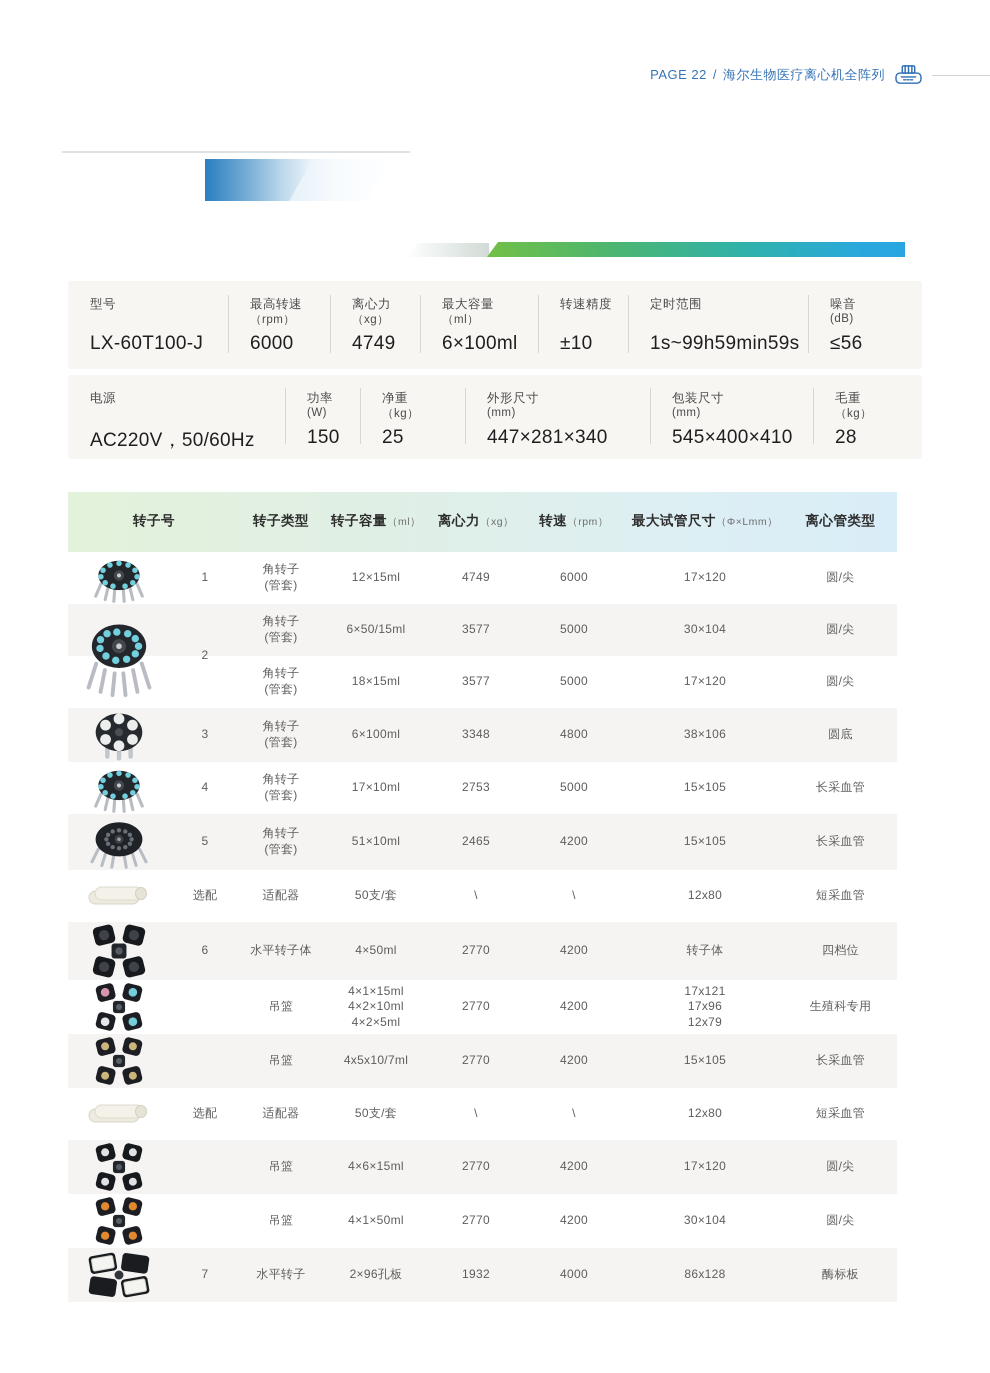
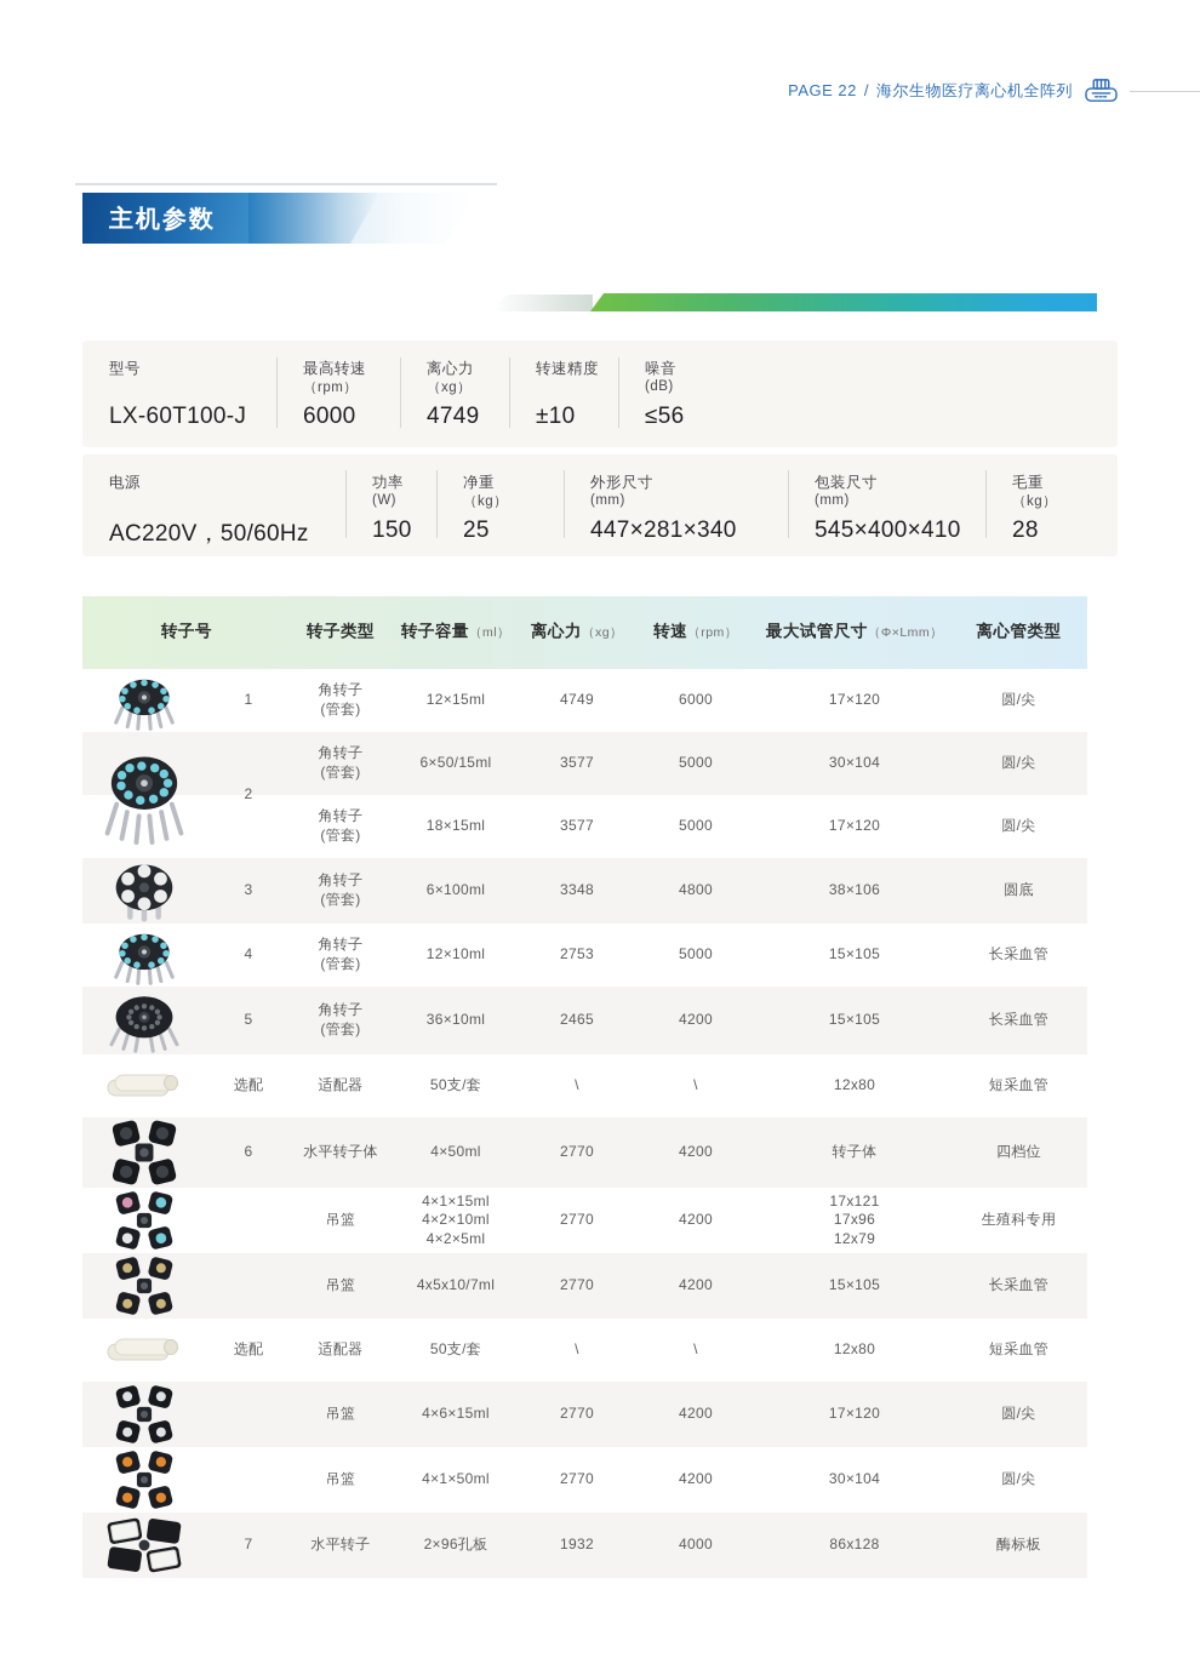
  PAGE 22 / 海尔生物医疗离心机全阵列
+ 主机参数
  型号
  LX-60T100-J
  最高转速
  （rpm）
  6000
  离心力
  （xg）
  4749
- 最大容量
- （ml）
- 6×100ml
  转速精度
  ±10
- 定时范围
- 1s~99h59min59s
  噪音
  (dB)
  ≤56
  电源
  AC220V，50/60Hz
  功率
  (W)
  150
  净重
  （kg）
  25
  外形尺寸
  (mm)
  447×281×340
  包装尺寸
  (mm)
  545×400×410
  毛重
  （kg）
  28
  转子号	转子类型	转子容量（ml）	离心力（xg）	转速（rpm）	最大试管尺寸（Φ×Lmm）	离心管类型
  	1	角转子 (管套)	12×15ml	4749	6000	17×120	圆/尖
  	2	角转子 (管套)	6×50/15ml	3577	5000	30×104	圆/尖
  角转子 (管套)	18×15ml	3577	5000	17×120	圆/尖
  	3	角转子 (管套)	6×100ml	3348	4800	38×106	圆底
- 	4	角转子 (管套)	17×10ml	2753	5000	15×105	长采血管
+ 	4	角转子 (管套)	12×10ml	2753	5000	15×105	长采血管
- 	5	角转子 (管套)	51×10ml	2465	4200	15×105	长采血管
+ 	5	角转子 (管套)	36×10ml	2465	4200	15×105	长采血管
  	选配	适配器	50支/套	\	\	12x80	短采血管
  	6	水平转子体	4×50ml	2770	4200	转子体	四档位
  		吊篮	4×1×15ml 4×2×10ml 4×2×5ml	2770	4200	17x121 17x96 12x79	生殖科专用
  		吊篮	4x5x10/7ml	2770	4200	15×105	长采血管
  	选配	适配器	50支/套	\	\	12x80	短采血管
  		吊篮	4×6×15ml	2770	4200	17×120	圆/尖
  		吊篮	4×1×50ml	2770	4200	30×104	圆/尖
  	7	水平转子	2×96孔板	1932	4000	86x128	酶标板
